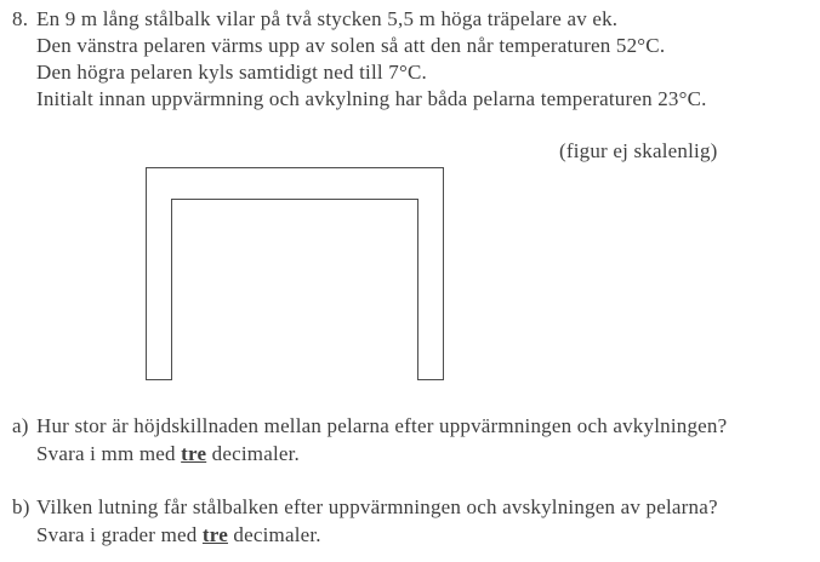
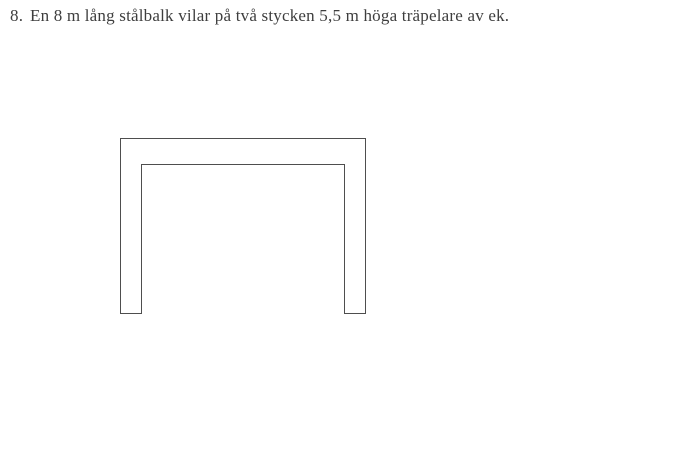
  8.
- En 9 m lång stålbalk vilar på två stycken 5,5 m höga träpelare av ek.
+ En 8 m lång stålbalk vilar på två stycken 5,5 m höga träpelare av ek.
- Den vänstra pelaren värms upp av solen så att den når temperaturen 52°C.
- Den högra pelaren kyls samtidigt ned till 7°C.
- Initialt innan uppvärmning och avkylning har båda pelarna temperaturen 23°C.
- (figur ej skalenlig)
- a)
- Hur stor är höjdskillnaden mellan pelarna efter uppvärmningen och avkylningen?
- Svara i mm med tre decimaler.
- b)
- Vilken lutning får stålbalken efter uppvärmningen och avskylningen av pelarna?
- Svara i grader med tre decimaler.
